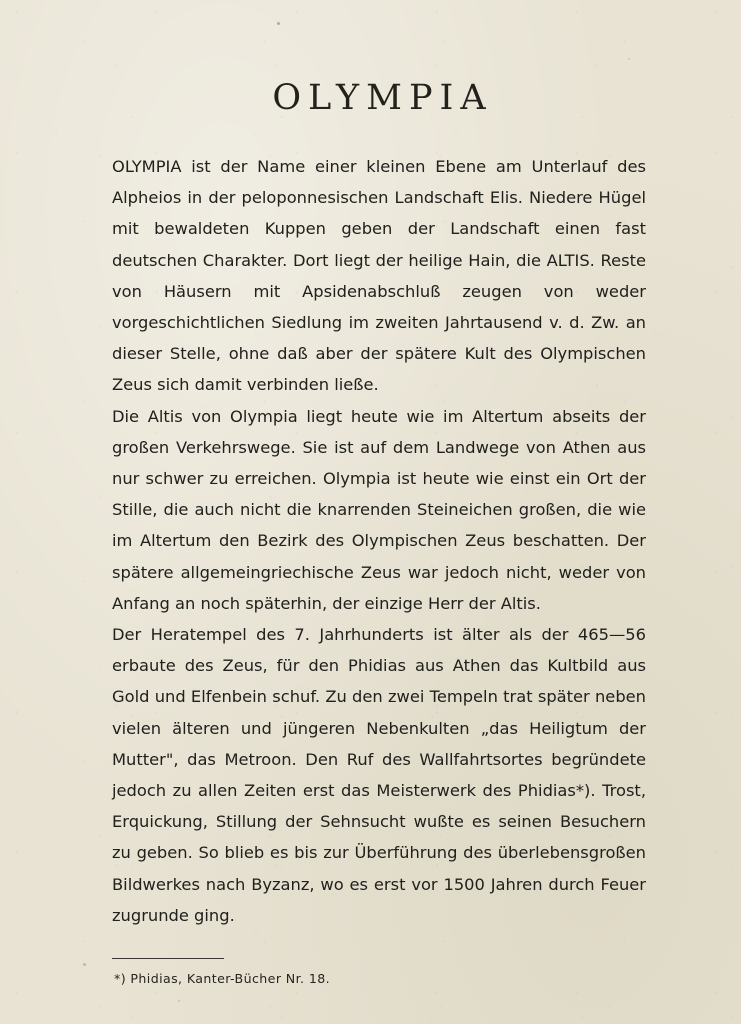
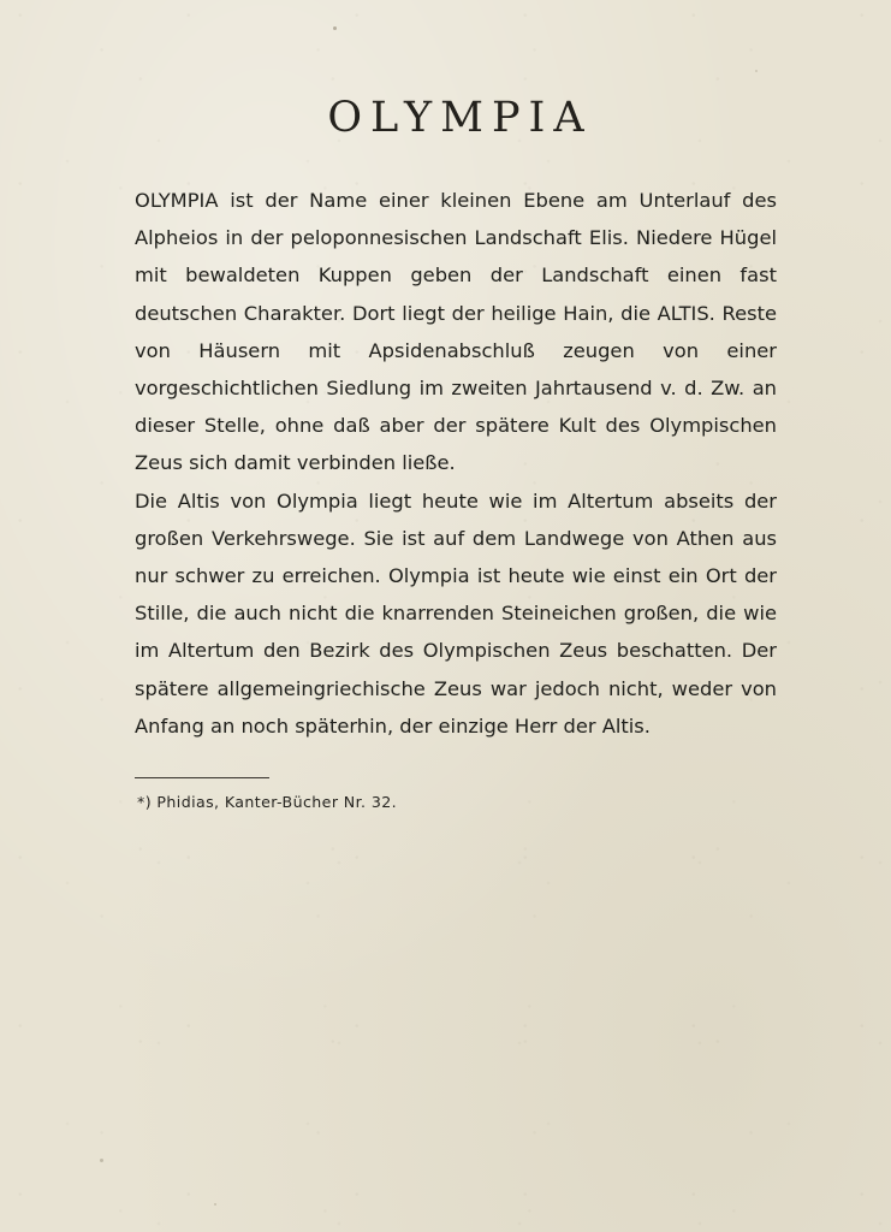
  OLYMPIA
- OLYMPIA ist der Name einer kleinen Ebene am Unterlauf des Alpheios in der peloponnesischen Landschaft Elis. Niedere Hügel mit bewaldeten Kuppen geben der Landschaft einen fast deutschen Charakter. Dort liegt der heilige Hain, die ALTIS. Reste von Häusern mit Apsidenabschluß zeugen von weder vorgeschichtlichen Siedlung im zweiten Jahrtausend v. d. Zw. an dieser Stelle, ohne daß aber der spätere Kult des Olympischen Zeus sich damit verbinden ließe.
+ OLYMPIA ist der Name einer kleinen Ebene am Unterlauf des Alpheios in der peloponnesischen Landschaft Elis. Niedere Hügel mit bewaldeten Kuppen geben der Landschaft einen fast deutschen Charakter. Dort liegt der heilige Hain, die ALTIS. Reste von Häusern mit Apsidenabschluß zeugen von einer vorgeschichtlichen Siedlung im zweiten Jahrtausend v. d. Zw. an dieser Stelle, ohne daß aber der spätere Kult des Olympischen Zeus sich damit verbinden ließe.
  Die Altis von Olympia liegt heute wie im Altertum abseits der großen Verkehrswege. Sie ist auf dem Landwege von Athen aus nur schwer zu erreichen. Olympia ist heute wie einst ein Ort der Stille, die auch nicht die knarrenden Steineichen großen, die wie im Altertum den Bezirk des Olympischen Zeus beschatten. Der spätere allgemeingriechische Zeus war jedoch nicht, weder von Anfang an noch späterhin, der einzige Herr der Altis.
- Der Heratempel des 7. Jahrhunderts ist älter als der 465—56 erbaute des Zeus, für den Phidias aus Athen das Kultbild aus Gold und Elfenbein schuf. Zu den zwei Tempeln trat später neben vielen älteren und jüngeren Nebenkulten „das Heiligtum der Mutter", das Metroon. Den Ruf des Wallfahrtsortes begründete jedoch zu allen Zeiten erst das Meisterwerk des Phidias*). Trost, Erquickung, Stillung der Sehnsucht wußte es seinen Besuchern zu geben. So blieb es bis zur Überführung des überlebensgroßen Bildwerkes nach Byzanz, wo es erst vor 1500 Jahren durch Feuer zugrunde ging.
- *) Phidias, Kanter-Bücher Nr. 18.
+ *) Phidias, Kanter-Bücher Nr. 32.
